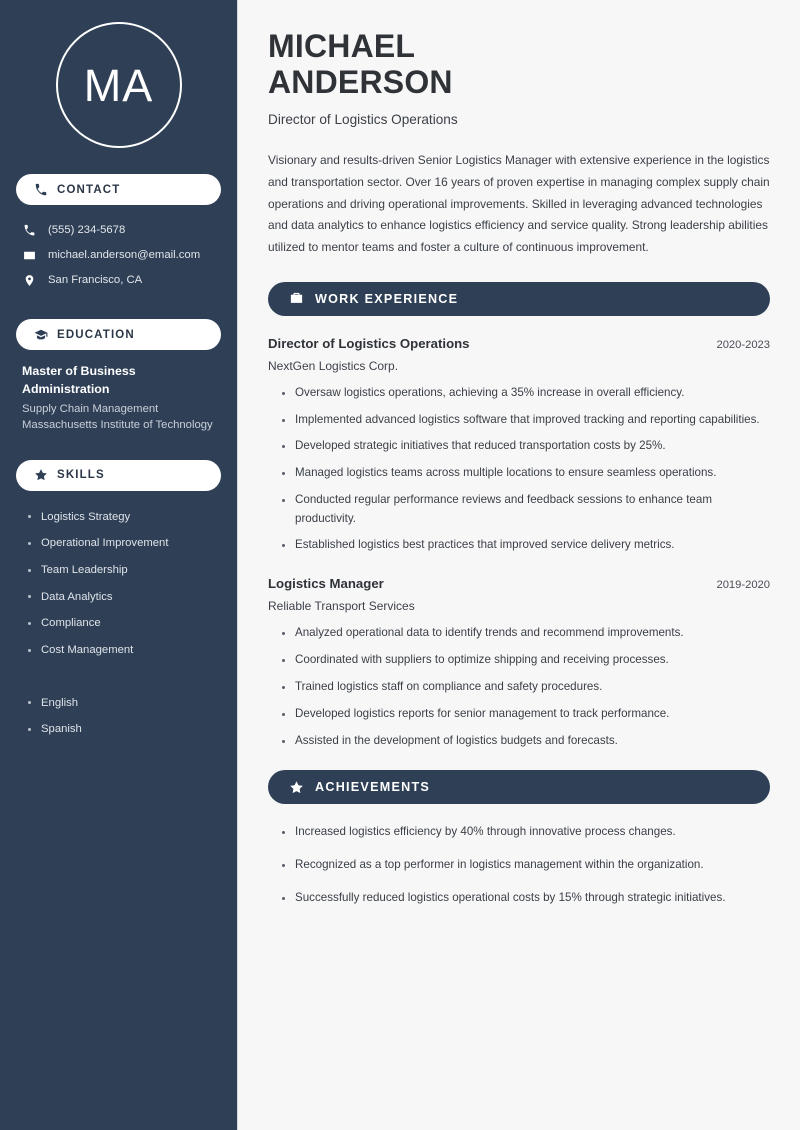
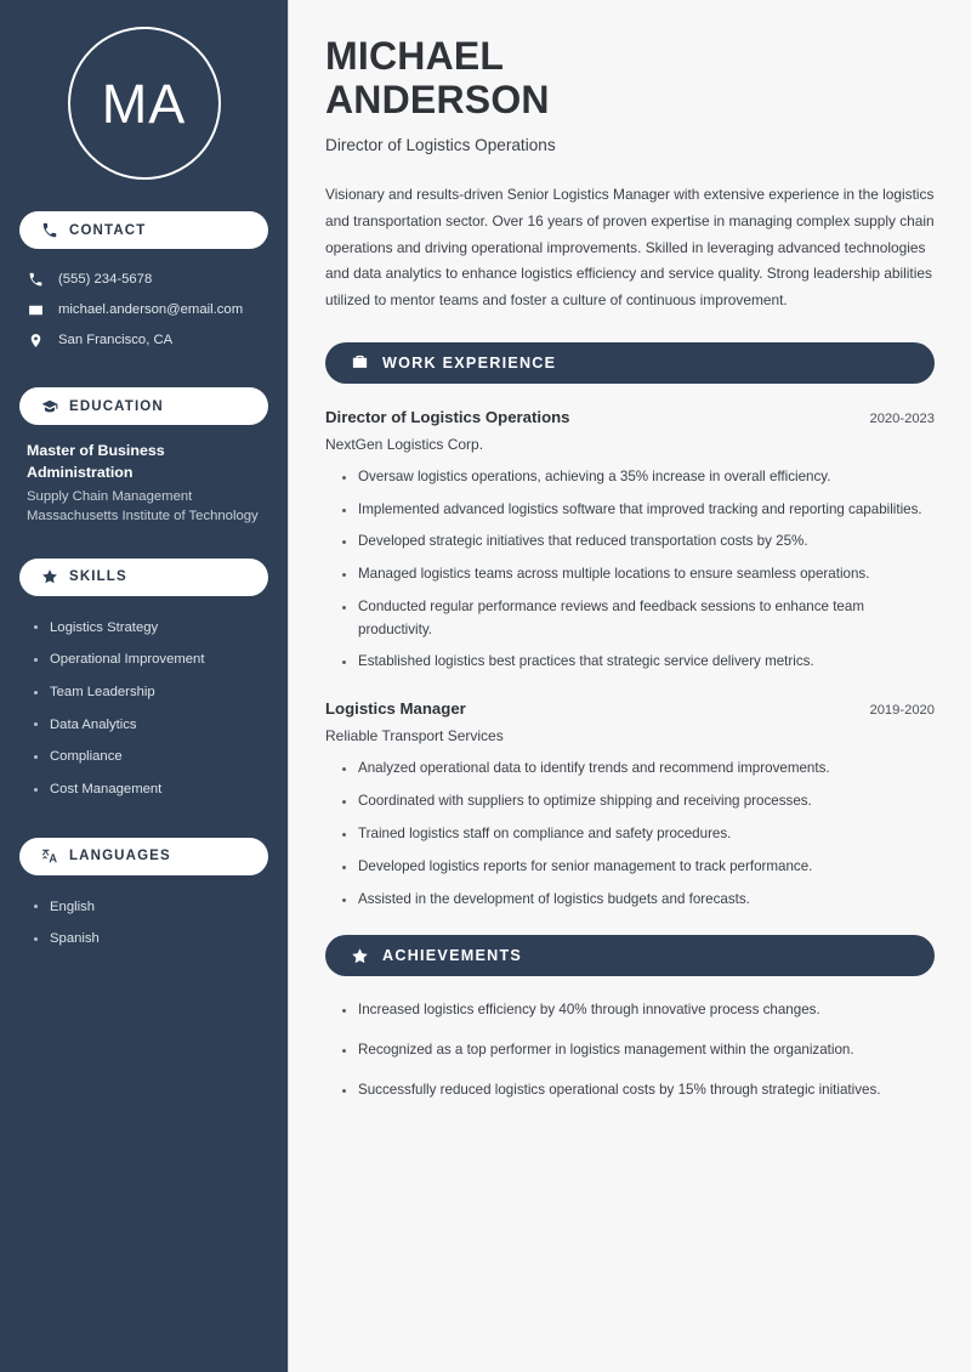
  MA
  CONTACT
  (555) 234-5678
  michael.anderson@email.com
  San Francisco, CA
  EDUCATION
  Master of Business Administration
  Supply Chain Management
  Massachusetts Institute of Technology
  SKILLS
  Logistics Strategy
  Operational Improvement
  Team Leadership
  Data Analytics
  Compliance
  Cost Management
+ LANGUAGES
  English
  Spanish
  MICHAEL
  ANDERSON
  Director of Logistics Operations
  Visionary and results-driven Senior Logistics Manager with extensive experience in the logistics and transportation sector. Over 16 years of proven expertise in managing complex supply chain operations and driving operational improvements. Skilled in leveraging advanced technologies and data analytics to enhance logistics efficiency and service quality. Strong leadership abilities utilized to mentor teams and foster a culture of continuous improvement.
  WORK EXPERIENCE
  Director of Logistics Operations
  2020-2023
  NextGen Logistics Corp.
  Oversaw logistics operations, achieving a 35% increase in overall efficiency.
  Implemented advanced logistics software that improved tracking and reporting capabilities.
  Developed strategic initiatives that reduced transportation costs by 25%.
  Managed logistics teams across multiple locations to ensure seamless operations.
  Conducted regular performance reviews and feedback sessions to enhance team productivity.
- Established logistics best practices that improved service delivery metrics.
+ Established logistics best practices that strategic service delivery metrics.
  Logistics Manager
  2019-2020
  Reliable Transport Services
  Analyzed operational data to identify trends and recommend improvements.
  Coordinated with suppliers to optimize shipping and receiving processes.
  Trained logistics staff on compliance and safety procedures.
  Developed logistics reports for senior management to track performance.
  Assisted in the development of logistics budgets and forecasts.
  ACHIEVEMENTS
  Increased logistics efficiency by 40% through innovative process changes.
  Recognized as a top performer in logistics management within the organization.
  Successfully reduced logistics operational costs by 15% through strategic initiatives.
